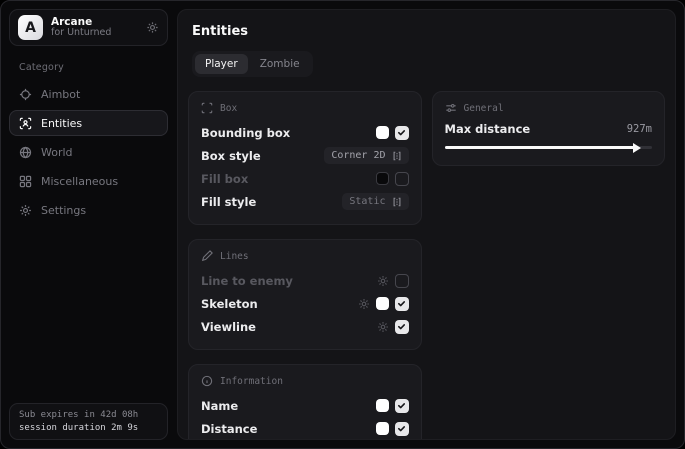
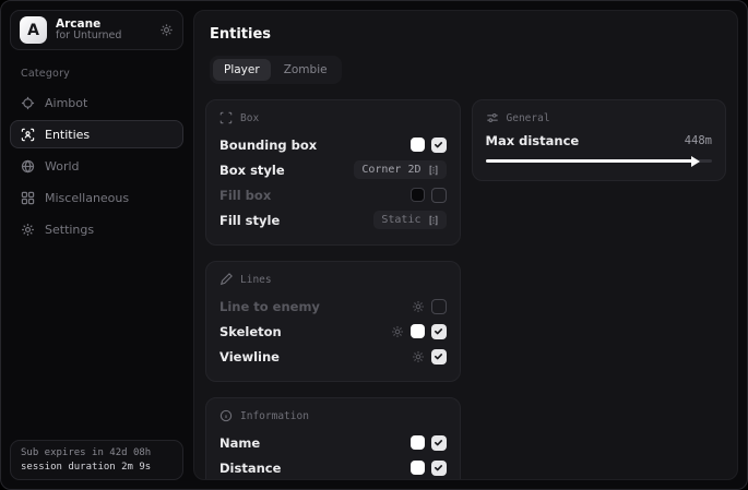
  A
  Arcane
  for Unturned
  Category
  Aimbot
  Entities
  World
  Miscellaneous
  Settings
  Sub expires in 42d 08h
  session duration 2m 9s
  Entities
  Player
  Zombie
  Box
  Bounding box
  Box style
  Corner 2D
  Fill box
  Fill style
  Static
  Lines
  Line to enemy
  Skeleton
  Viewline
  Information
  Name
  Distance
  General
  Max distance
- 927m
+ 448m
